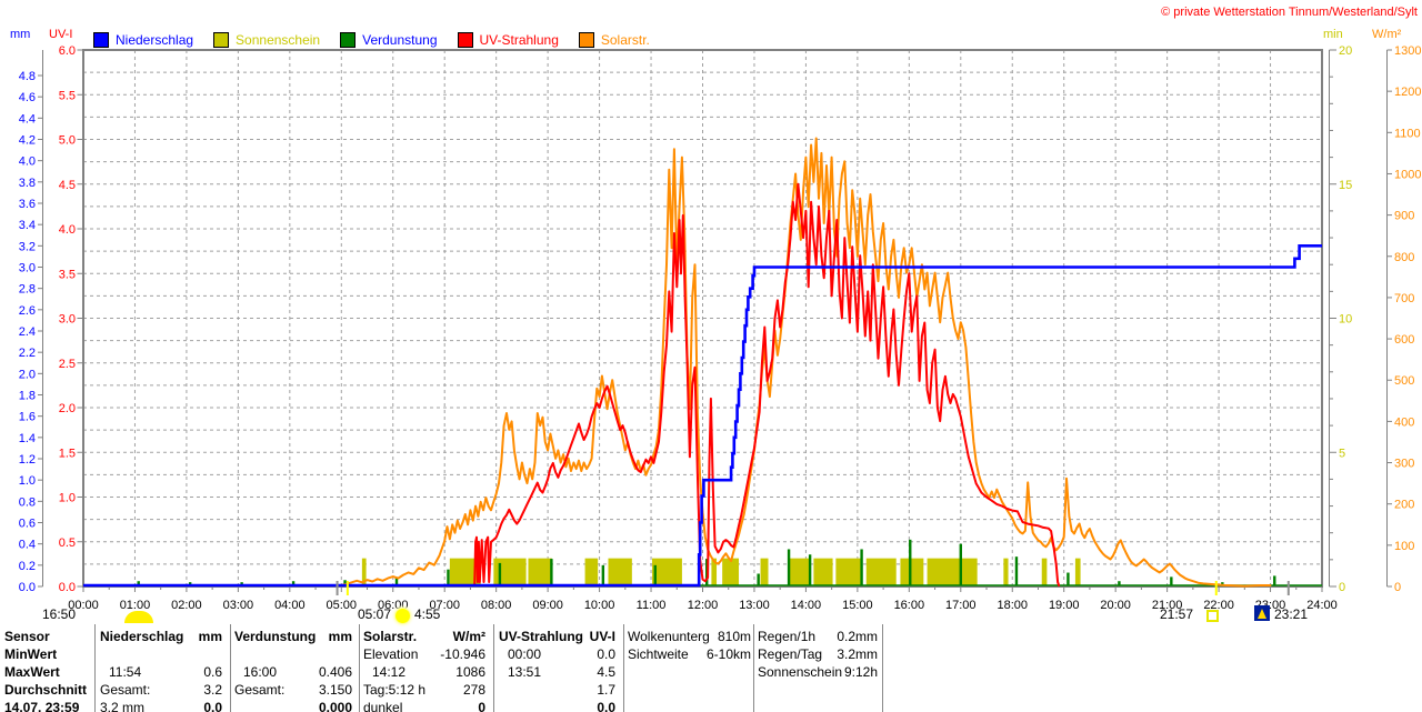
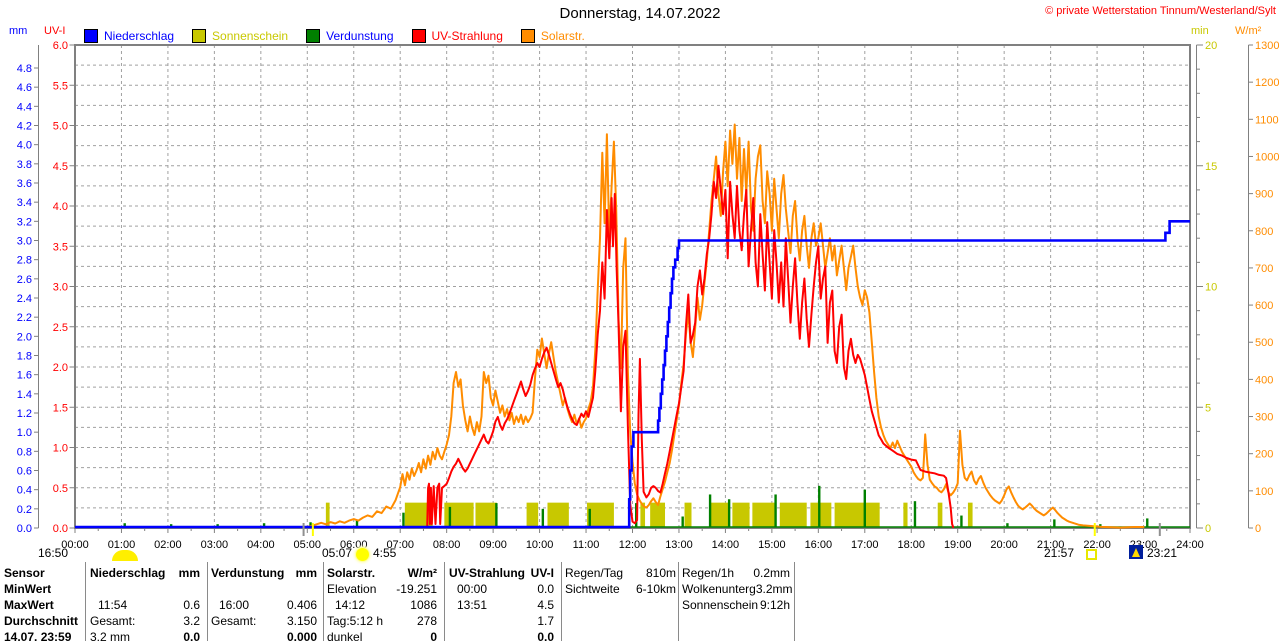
+ Donnerstag, 14.07.2022
  © private Wetterstation Tinnum/Westerland/Sylt
  mm
  UV-I
  min
  W/m²
  Niederschlag
  Sonnenschein
  Verdunstung
  UV-Strahlung
  Solarstr.
  0.0
  0.2
  0.4
  0.6
  0.8
  1.0
  1.2
  1.4
  1.6
  1.8
  2.0
  2.2
  2.4
  2.6
  2.8
  3.0
  3.2
  3.4
  3.6
  3.8
  4.0
  4.2
  4.4
  4.6
  4.8
  0.0
  0.5
  1.0
  1.5
  2.0
  2.5
  3.0
  3.5
  4.0
  4.5
  5.0
  5.5
  6.0
  0
  5
  10
  15
  20
  0
  100
  200
  300
  400
  500
  600
  700
  800
  900
  1000
  1100
  1200
  1300
  00:00
  01:00
  02:00
  03:00
  04:00
  05:00
  06:00
  07:00
  08:00
  09:00
  10:00
  11:00
  12:00
  13:00
  14:00
  15:00
  16:00
  17:00
  18:00
  19:00
  20:00
  21:00
  22:00
  24:00
  16:50
  05:07
  4:55
  21:57
  23:21
  Sensor
  MinWert
  MaxWert
  Durchschnitt
  14.07. 23:59
  Niederschlag
  mm
  11:54
  0.6
  Gesamt:
  3.2
  3.2 mm
  0.0
  Verdunstung
  mm
  16:00
  0.406
  Gesamt:
  3.150
  0.000
  Solarstr.
  W/m²
  Elevation
- -10.946
+ -19.251
  14:12
  1086
  Tag:5:12 h
  278
  dunkel
  0
  UV-Strahlung
  UV-I
  00:00
  0.0
  13:51
  4.5
  1.7
  0.0
- Wolkenunterg
+ Regen/Tag
  810m
  Sichtweite
  6-10km
  Regen/1h
  0.2mm
- Regen/Tag
+ Wolkenunterg
  3.2mm
  Sonnenschein
  9:12h
